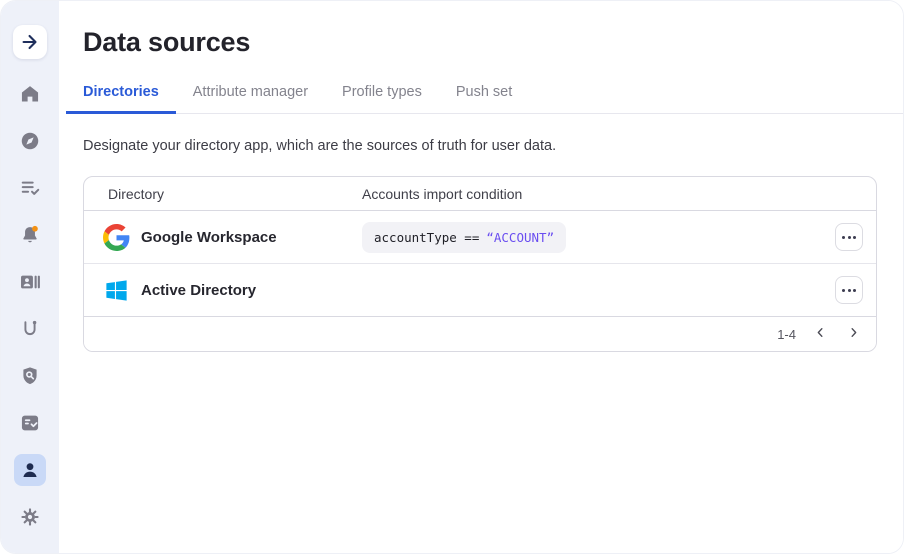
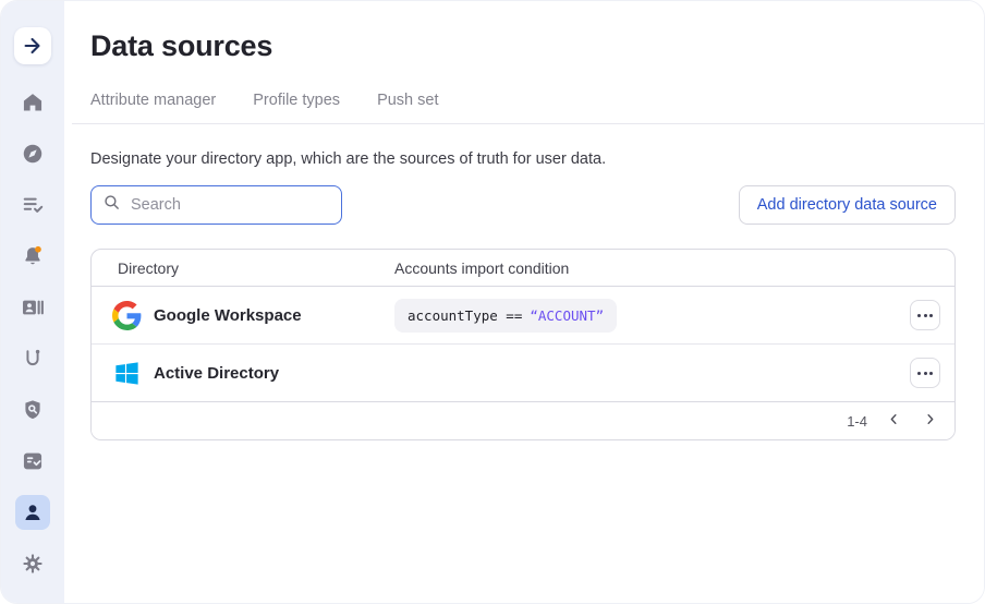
  Data sources
- Directories
  Attribute manager
  Profile types
  Push set
  Designate your directory app, which are the sources of truth for user data.
+ Search
+ Add directory data source
  Directory
  Accounts import condition
  Google Workspace
  accountType == “ACCOUNT”
  Active Directory
  1-4
